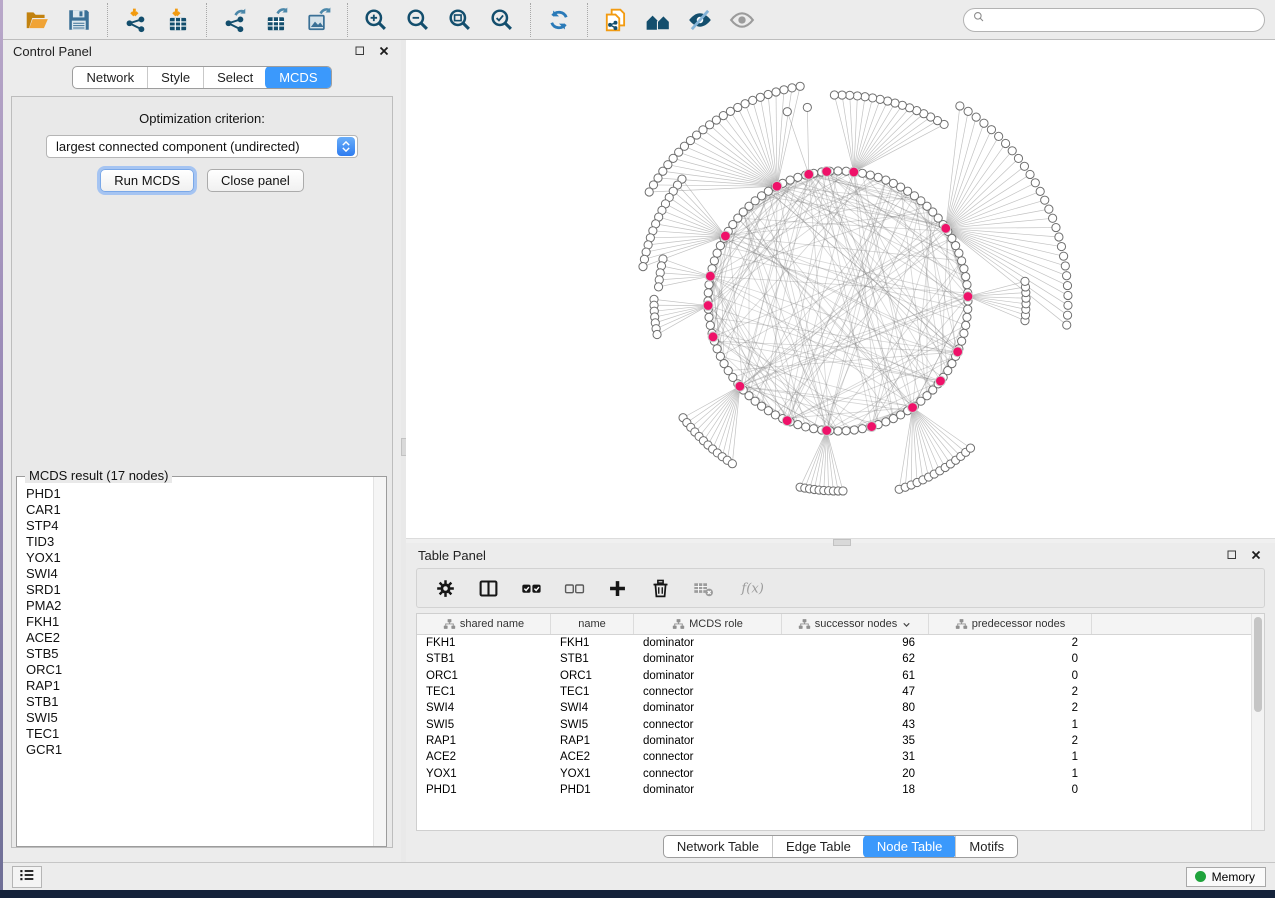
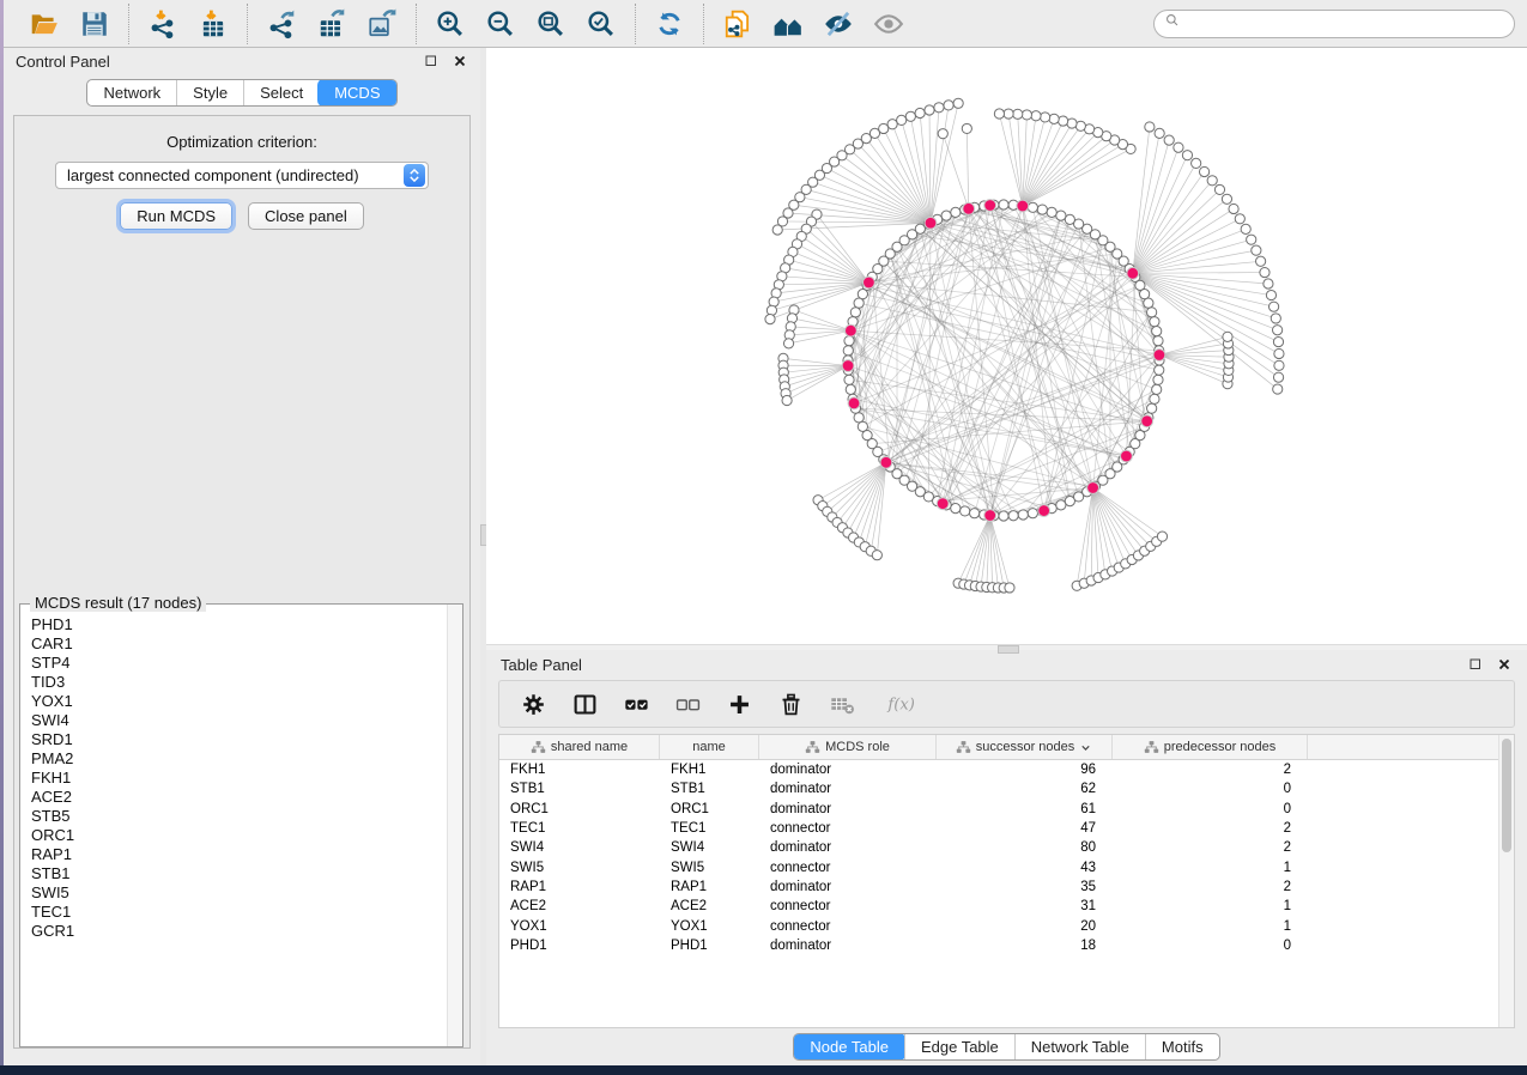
  Control Panel
  Network
  Style
  Select
  MCDS
  Optimization criterion:
  largest connected component (undirected)
  Run MCDS
  Close panel
  MCDS result (17 nodes)
  PHD1
  CAR1
  STP4
  TID3
  YOX1
  SWI4
  SRD1
  PMA2
  FKH1
  ACE2
  STB5
  ORC1
  RAP1
  STB1
  SWI5
  TEC1
  GCR1
  Table Panel
  f(x)
  shared name
  name
  MCDS role
  successor nodes
  predecessor nodes
  FKH1
  FKH1
  dominator
  96
  2
  STB1
  STB1
  dominator
  62
  0
  ORC1
  ORC1
  dominator
  61
  0
  TEC1
  TEC1
  connector
  47
  2
  SWI4
  SWI4
  dominator
  80
  2
  SWI5
  SWI5
  connector
  43
  1
  RAP1
  RAP1
  dominator
  35
  2
  ACE2
  ACE2
  connector
  31
  1
  YOX1
  YOX1
  connector
  20
  1
  PHD1
  PHD1
  dominator
  18
  0
- Network Table
+ Node Table
  Edge Table
- Node Table
+ Network Table
  Motifs
- Memory
